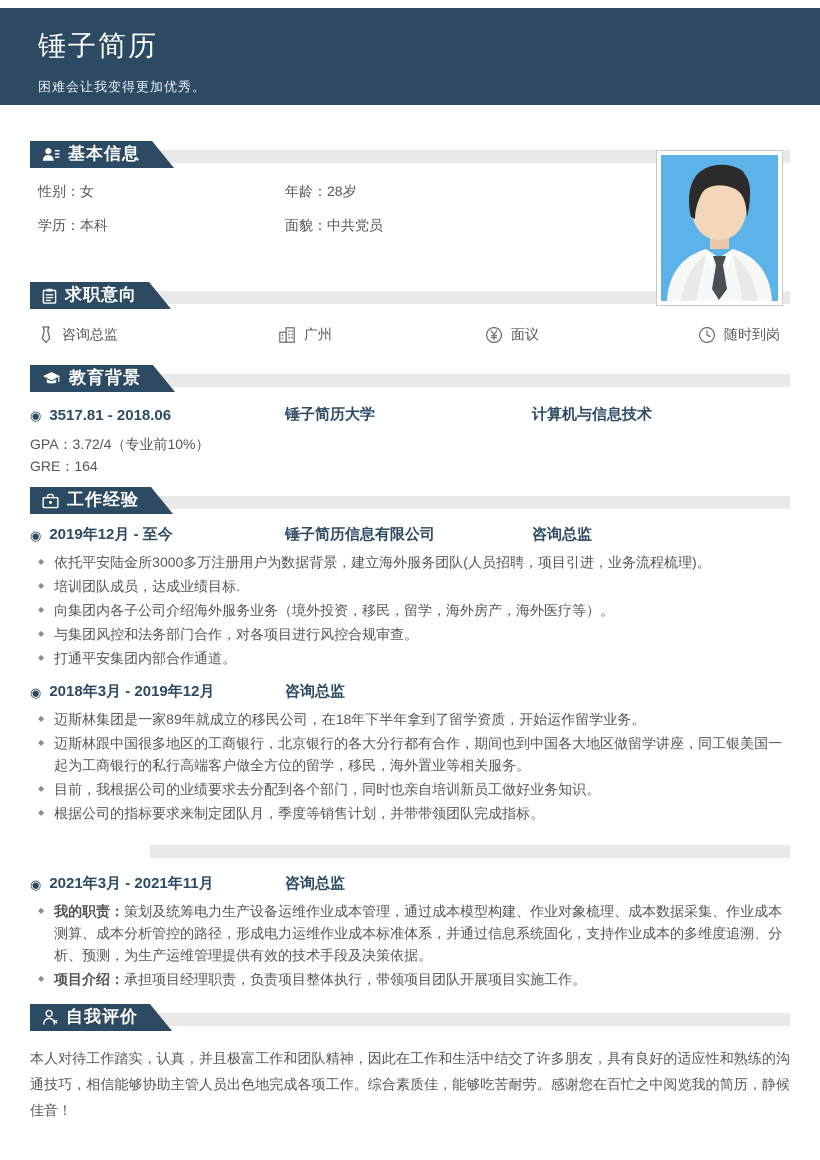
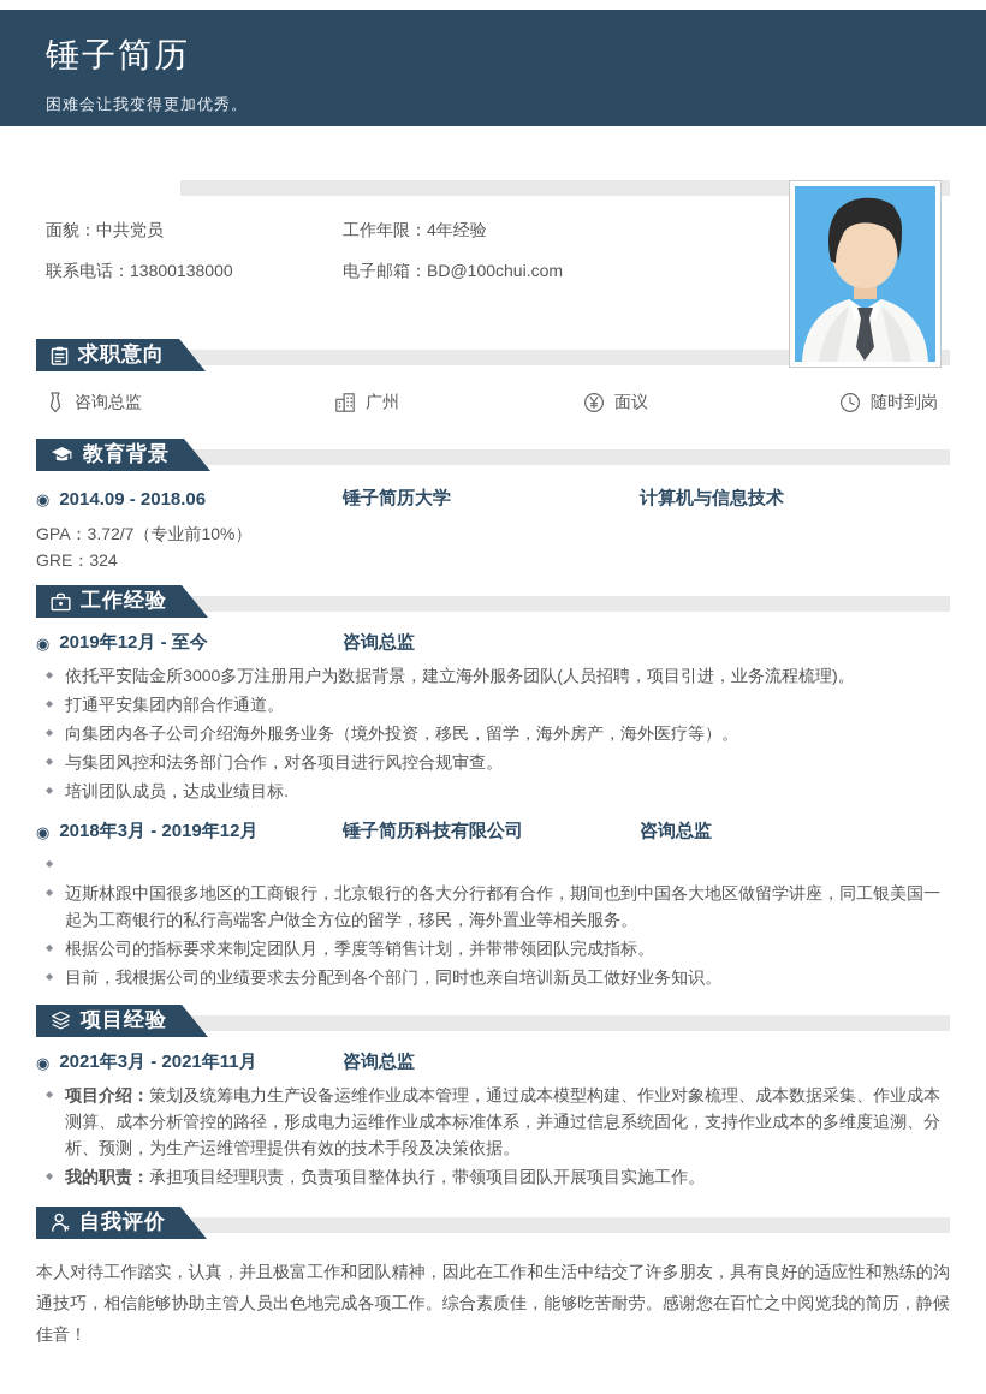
  锤子简历
  困难会让我变得更加优秀。
- 基本信息
- 性别：女
- 年龄：28岁
- 学历：本科
  面貌：中共党员
+ 工作年限：4年经验
+ 联系电话：13800138000
+ 电子邮箱：BD@100chui.com
  求职意向
  咨询总监
  广州
  面议
  随时到岗
  教育背景
  ◉
- 3517.81 - 2018.06
+ 2014.09 - 2018.06
  锤子简历大学
  计算机与信息技术
- GPA：3.72/4（专业前10%）
+ GPA：3.72/7（专业前10%）
- GRE：164
+ GRE：324
  工作经验
  ◉
  2019年12月 - 至今
- 锤子简历信息有限公司
  咨询总监
  ◆
  依托平安陆金所3000多万注册用户为数据背景，建立海外服务团队(人员招聘，项目引进，业务流程梳理)。
  ◆
- 培训团队成员，达成业绩目标.
+ 打通平安集团内部合作通道。
  ◆
  向集团内各子公司介绍海外服务业务（境外投资，移民，留学，海外房产，海外医疗等）。
  ◆
  与集团风控和法务部门合作，对各项目进行风控合规审查。
  ◆
- 打通平安集团内部合作通道。
+ 培训团队成员，达成业绩目标.
  ◉
  2018年3月 - 2019年12月
+ 锤子简历科技有限公司
  咨询总监
  ◆
- 迈斯林集团是一家89年就成立的移民公司，在18年下半年拿到了留学资质，开始运作留学业务。
  ◆
  迈斯林跟中国很多地区的工商银行，北京银行的各大分行都有合作，期间也到中国各大地区做留学讲座，同工银美国一起为工商银行的私行高端客户做全方位的留学，移民，海外置业等相关服务。
  ◆
- 目前，我根据公司的业绩要求去分配到各个部门，同时也亲自培训新员工做好业务知识。
+ 根据公司的指标要求来制定团队月，季度等销售计划，并带带领团队完成指标。
  ◆
- 根据公司的指标要求来制定团队月，季度等销售计划，并带带领团队完成指标。
+ 目前，我根据公司的业绩要求去分配到各个部门，同时也亲自培训新员工做好业务知识。
+ 项目经验
  ◉
  2021年3月 - 2021年11月
  咨询总监
  ◆
- 我的职责：策划及统筹电力生产设备运维作业成本管理，通过成本模型构建、作业对象梳理、成本数据采集、作业成本测算、成本分析管控的路径，形成电力运维作业成本标准体系，并通过信息系统固化，支持作业成本的多维度追溯、分析、预测，为生产运维管理提供有效的技术手段及决策依据。
+ 项目介绍：策划及统筹电力生产设备运维作业成本管理，通过成本模型构建、作业对象梳理、成本数据采集、作业成本测算、成本分析管控的路径，形成电力运维作业成本标准体系，并通过信息系统固化，支持作业成本的多维度追溯、分析、预测，为生产运维管理提供有效的技术手段及决策依据。
  ◆
- 项目介绍：承担项目经理职责，负责项目整体执行，带领项目团队开展项目实施工作。
+ 我的职责：承担项目经理职责，负责项目整体执行，带领项目团队开展项目实施工作。
  自我评价
  本人对待工作踏实，认真，并且极富工作和团队精神，因此在工作和生活中结交了许多朋友，具有良好的适应性和熟练的沟通技巧，相信能够协助主管人员出色地完成各项工作。综合素质佳，能够吃苦耐劳。感谢您在百忙之中阅览我的简历，静候佳音！
